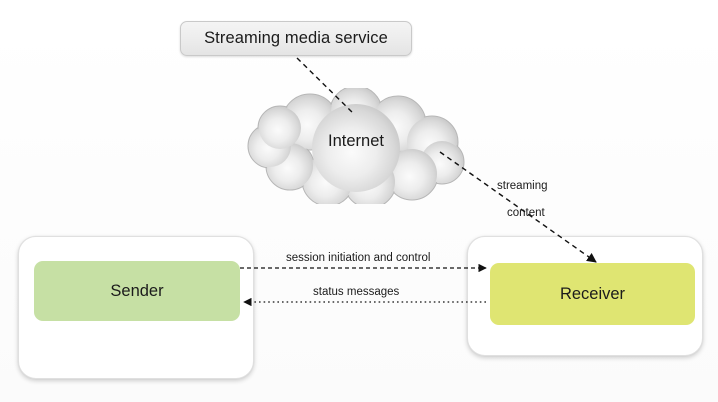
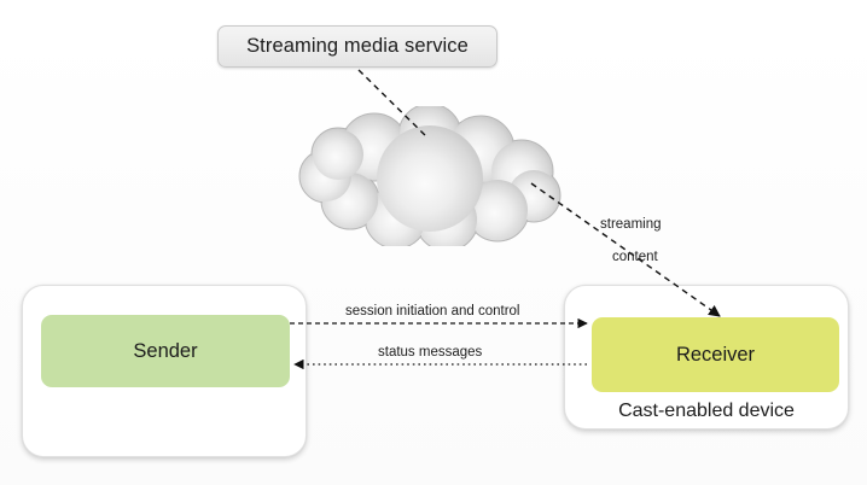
  Streaming media service
- Internet
  Sender
  Receiver
+ Cast-enabled device
  session initiation and control
  status messages
  streaming
  content
